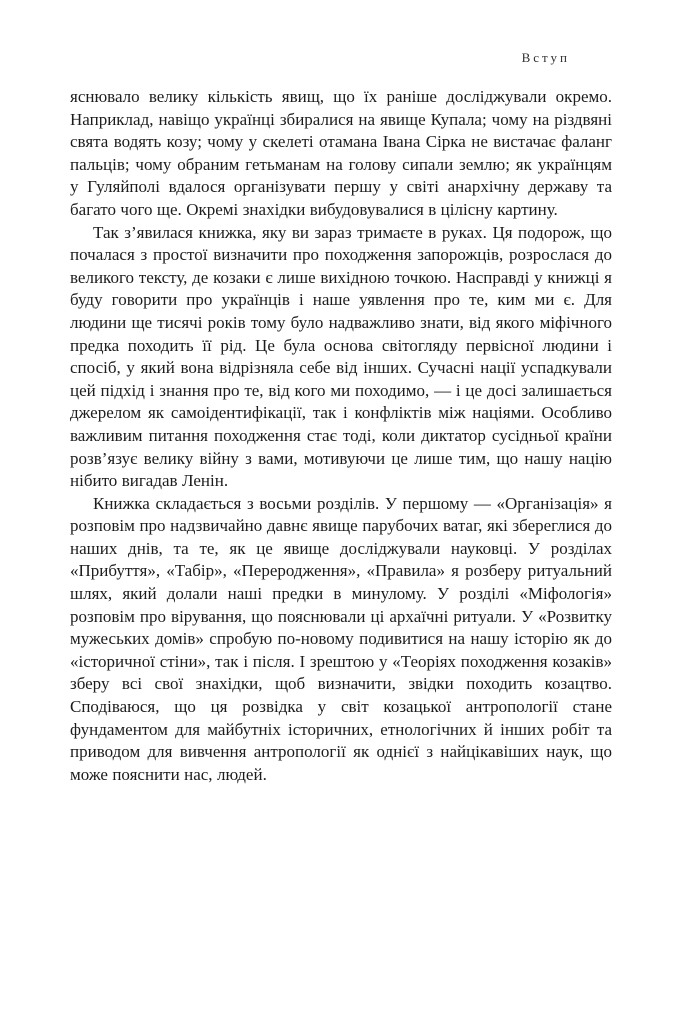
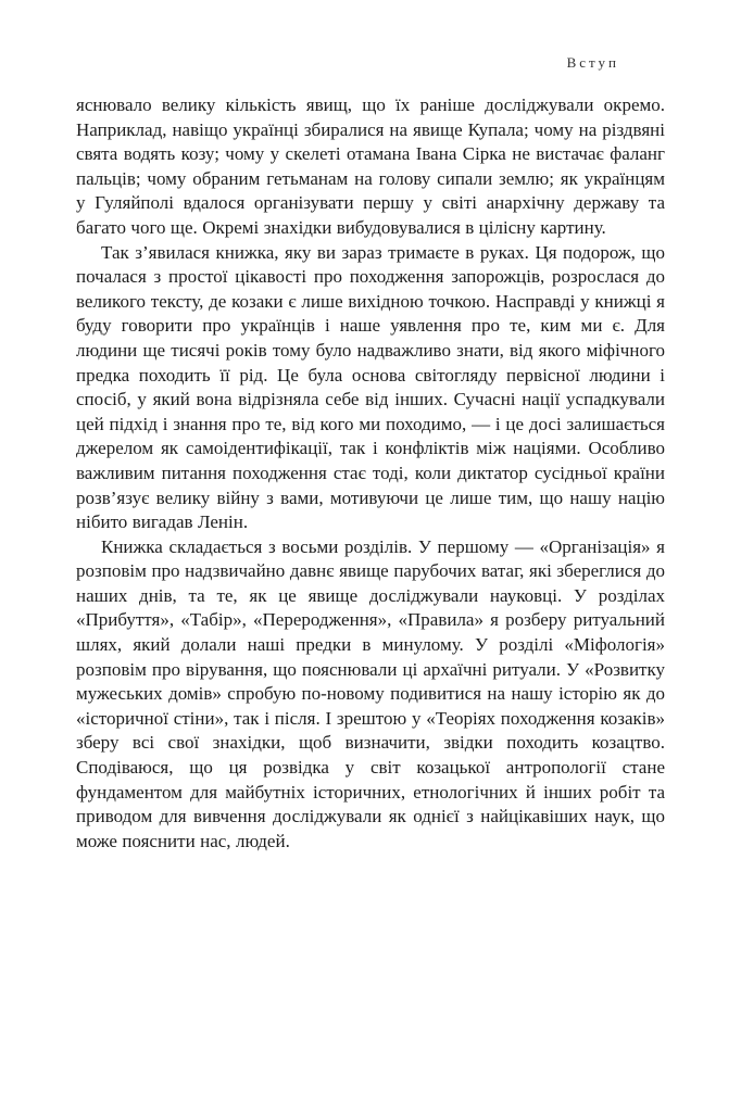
  Вступ
  яснювало велику кількість явищ, що їх раніше досліджували окремо. Наприклад, навіщо українці збиралися на явище Купала; чому на різдвяні свята водять козу; чому у скелеті отамана Івана Сірка не вистачає фаланг пальців; чому обраним гетьманам на голову сипали землю; як українцям у Гуляйполі вдалося організувати першу у світі анархічну державу та багато чого ще. Окремі знахідки вибудовувалися в цілісну картину.
- Так з’явилася книжка, яку ви зараз тримаєте в руках. Ця подорож, що почалася з простої визначити про походження запорожців, розрослася до великого тексту, де козаки є лише вихідною точкою. Насправді у книжці я буду говорити про українців і наше уявлення про те, ким ми є. Для людини ще тисячі років тому було надважливо знати, від якого міфічного предка походить її рід. Це була основа світогляду первісної людини і спосіб, у який вона відрізняла себе від інших. Сучасні нації успадкували цей підхід і знання про те, від кого ми походимо, — і це досі залишається джерелом як самоідентифікації, так і конфліктів між націями. Особливо важливим питання походження стає тоді, коли диктатор сусідньої країни розв’язує велику війну з вами, мотивуючи це лише тим, що нашу націю нібито вигадав Ленін.
+ Так з’явилася книжка, яку ви зараз тримаєте в руках. Ця подорож, що почалася з простої цікавості про походження запорожців, розрослася до великого тексту, де козаки є лише вихідною точкою. Насправді у книжці я буду говорити про українців і наше уявлення про те, ким ми є. Для людини ще тисячі років тому було надважливо знати, від якого міфічного предка походить її рід. Це була основа світогляду первісної людини і спосіб, у який вона відрізняла себе від інших. Сучасні нації успадкували цей підхід і знання про те, від кого ми походимо, — і це досі залишається джерелом як самоідентифікації, так і конфліктів між націями. Особливо важливим питання походження стає тоді, коли диктатор сусідньої країни розв’язує велику війну з вами, мотивуючи це лише тим, що нашу націю нібито вигадав Ленін.
- Книжка складається з восьми розділів. У першому — «Організація» я розповім про надзвичайно давнє явище парубочих ватаг, які збереглися до наших днів, та те, як це явище досліджували науковці. У розділах «Прибуття», «Табір», «Переродження», «Правила» я розберу ритуальний шлях, який долали наші предки в минулому. У розділі «Міфологія» розповім про вірування, що пояснювали ці архаїчні ритуали. У «Розвитку мужеських домів» спробую по-новому подивитися на нашу історію як до «історичної стіни», так і після. І зрештою у «Теоріях походження козаків» зберу всі свої знахідки, щоб визначити, звідки походить козацтво. Сподіваюся, що ця розвідка у світ козацької антропології стане фундаментом для майбутніх історичних, етнологічних й інших робіт та приводом для вивчення антропології як однієї з найцікавіших наук, що може пояснити нас, людей.
+ Книжка складається з восьми розділів. У першому — «Організація» я розповім про надзвичайно давнє явище парубочих ватаг, які збереглися до наших днів, та те, як це явище досліджували науковці. У розділах «Прибуття», «Табір», «Переродження», «Правила» я розберу ритуальний шлях, який долали наші предки в минулому. У розділі «Міфологія» розповім про вірування, що пояснювали ці архаїчні ритуали. У «Розвитку мужеських домів» спробую по-новому подивитися на нашу історію як до «історичної стіни», так і після. І зрештою у «Теоріях походження козаків» зберу всі свої знахідки, щоб визначити, звідки походить козацтво. Сподіваюся, що ця розвідка у світ козацької антропології стане фундаментом для майбутніх історичних, етнологічних й інших робіт та приводом для вивчення досліджували як однієї з найцікавіших наук, що може пояснити нас, людей.
